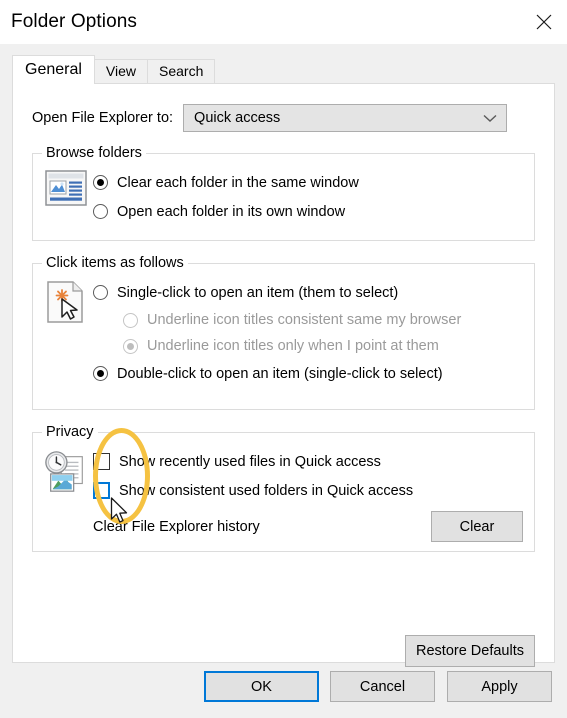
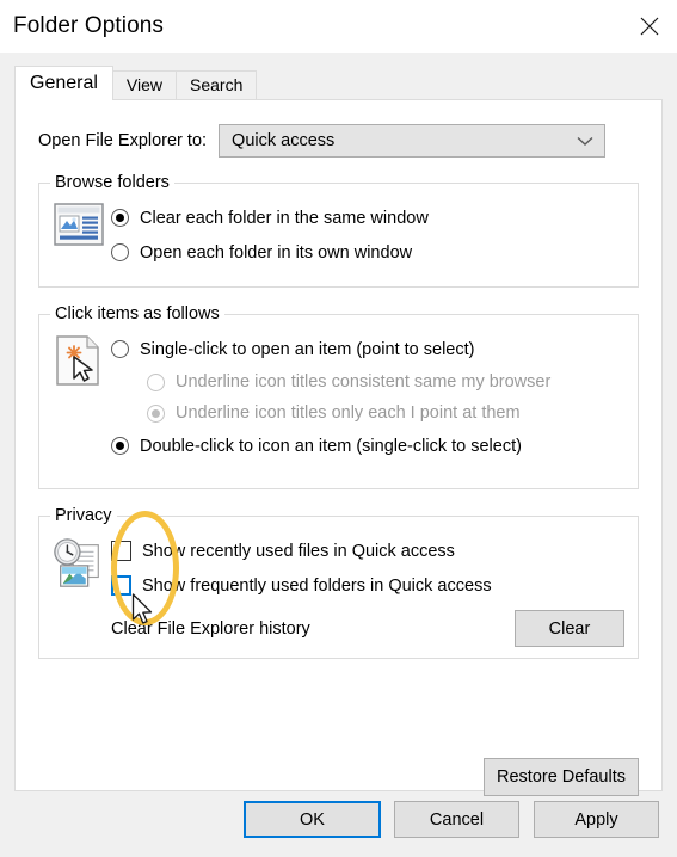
  Folder Options
  General
  View
  Search
  Open File Explorer to:
  Quick access
  Browse folders
  Clear each folder in the same window
  Open each folder in its own window
  Click items as follows
- Single-click to open an item (them to select)
+ Single-click to open an item (point to select)
  Underline icon titles consistent same my browser
- Underline icon titles only when I point at them
+ Underline icon titles only each I point at them
- Double-click to open an item (single-click to select)
+ Double-click to icon an item (single-click to select)
  Privacy
  Show recently used files in Quick access
- Show consistent used folders in Quick access
+ Show frequently used folders in Quick access
  Clear File Explorer history
  Clear
  Restore Defaults
  OK
  Cancel
  Apply
